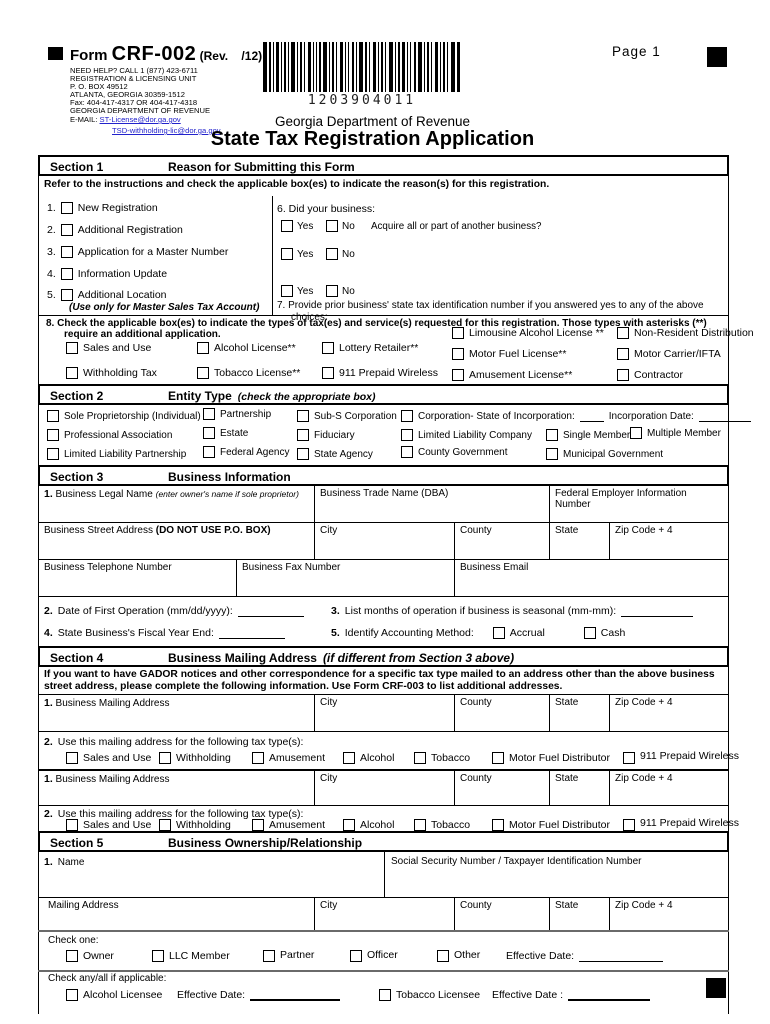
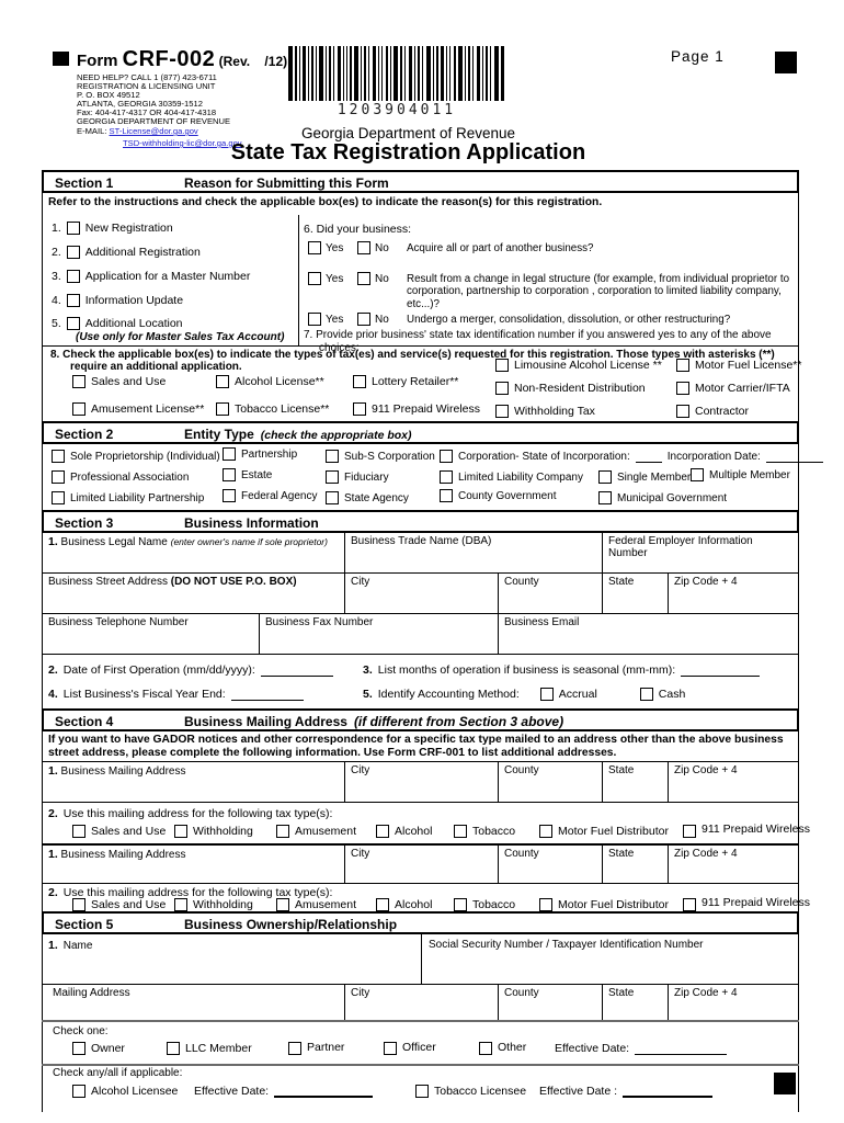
  Form CRF-002 (Rev. /12)
  NEED HELP? CALL 1 (877) 423-6711
  REGISTRATION & LICENSING UNIT
  P. O. BOX 49512
  ATLANTA, GEORGIA 30359-1512
  Fax: 404-417-4317 OR 404-417-4318
  GEORGIA DEPARTMENT OF REVENUE
  E-MAIL: ST-License@dor.ga.gov
  TSD-withholding-lic@dor.ga.gov
  1203904011
  Page 1
  Georgia Department of Revenue
  State Tax Registration Application
  Section 1
  Reason for Submitting this Form
  Refer to the instructions and check the applicable box(es) to indicate the reason(s) for this registration.
  1.
  New Registration
  2.
  Additional Registration
  3.
  Application for a Master Number
  4.
  Information Update
  5.
  Additional Location
  (Use only for Master Sales Tax Account)
  6. Did your business:
  Yes
  No
  Acquire all or part of another business?
  Yes
  No
+ Result from a change in legal structure (for example, from individual proprietor to corporation, partnership to corporation , corporation to limited liability company, etc...)?
  Yes
  No
+ Undergo a merger, consolidation, dissolution, or other restructuring?
  7. Provide prior business' state tax identification number if you answered yes to any of the above choices:
  8. Check the applicable box(es) to indicate the types of tax(es) and service(s) requested for this registration. Those types with asterisks (**)
  require an additional application.
  Sales and Use
- Withholding Tax
+ Amusement License**
  Alcohol License**
  Tobacco License**
  Lottery Retailer**
  911 Prepaid Wireless
  Limousine Alcohol License **
- Motor Fuel License**
+ Non-Resident Distribution
- Amusement License**
+ Withholding Tax
- Non-Resident Distribution
+ Motor Fuel License**
  Motor Carrier/IFTA
  Contractor
  Section 2
  Entity Type
  (check the appropriate box)
  Sole Proprietorship (Individual)
  Partnership
  Sub-S Corporation
  Corporation- State of Incorporation:
  Incorporation Date:
  Professional Association
  Estate
  Fiduciary
  Limited Liability Company
  Single Member
  Multiple Member
  Limited Liability Partnership
  Federal Agency
  State Agency
  County Government
  Municipal Government
  Section 3
  Business Information
  1. Business Legal Name (enter owner's name if sole proprietor)
  Business Trade Name (DBA)
  Federal Employer Information Number
  Business Street Address (DO NOT USE P.O. BOX)
  City
  County
  State
  Zip Code + 4
  Business Telephone Number
  Business Fax Number
  Business Email
  2.
  Date of First Operation (mm/dd/yyyy):
  3.
  List months of operation if business is seasonal (mm-mm):
  4.
- State Business's Fiscal Year End:
+ List Business's Fiscal Year End:
  5.
  Identify Accounting Method:
  Accrual
  Cash
  Section 4
  Business Mailing Address
  (if different from Section 3 above)
- If you want to have GADOR notices and other correspondence for a specific tax type mailed to an address other than the above business street address, please complete the following information. Use Form CRF-003 to list additional addresses.
+ If you want to have GADOR notices and other correspondence for a specific tax type mailed to an address other than the above business street address, please complete the following information. Use Form CRF-001 to list additional addresses.
  1. Business Mailing Address
  City
  County
  State
  Zip Code + 4
  2.
  Use this mailing address for the following tax type(s):
  Sales and Use
  Withholding
  Amusement
  Alcohol
  Tobacco
  Motor Fuel Distributor
  911 Prepaid Wireless
  1. Business Mailing Address
  City
  County
  State
  Zip Code + 4
  2.
  Use this mailing address for the following tax type(s):
  Sales and Use
  Withholding
  Amusement
  Alcohol
  Tobacco
  Motor Fuel Distributor
  911 Prepaid Wireless
  Section 5
  Business Ownership/Relationship
  1.
  Name
  Social Security Number / Taxpayer Identification Number
  Mailing Address
  City
  County
  State
  Zip Code + 4
  Check one:
  Owner
  LLC Member
  Partner
  Officer
  Other
  Effective Date:
  Check any/all if applicable:
  Alcohol Licensee
  Effective Date:
  Tobacco Licensee
  Effective Date :
